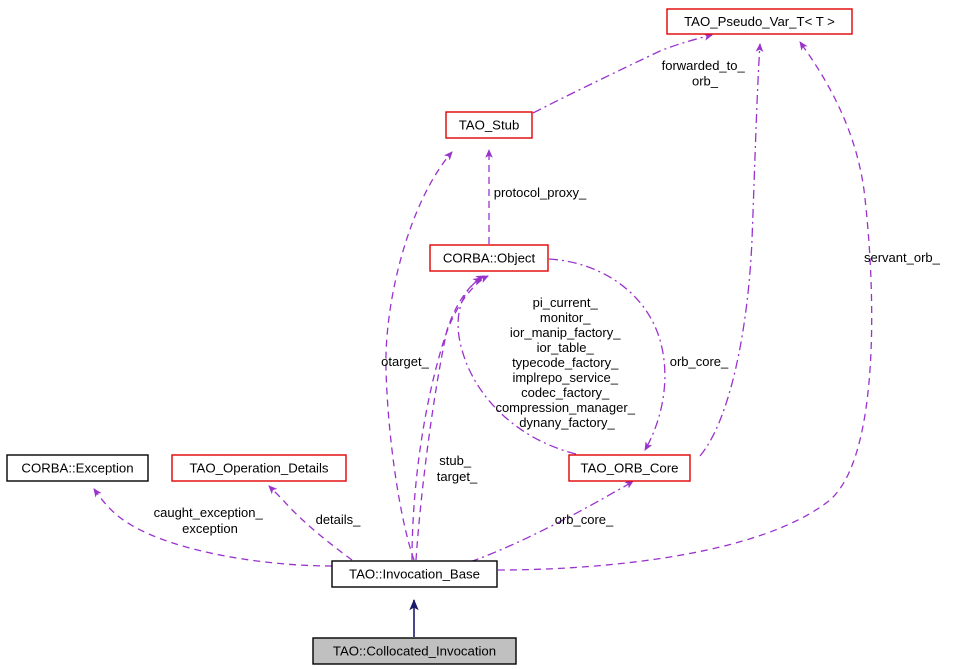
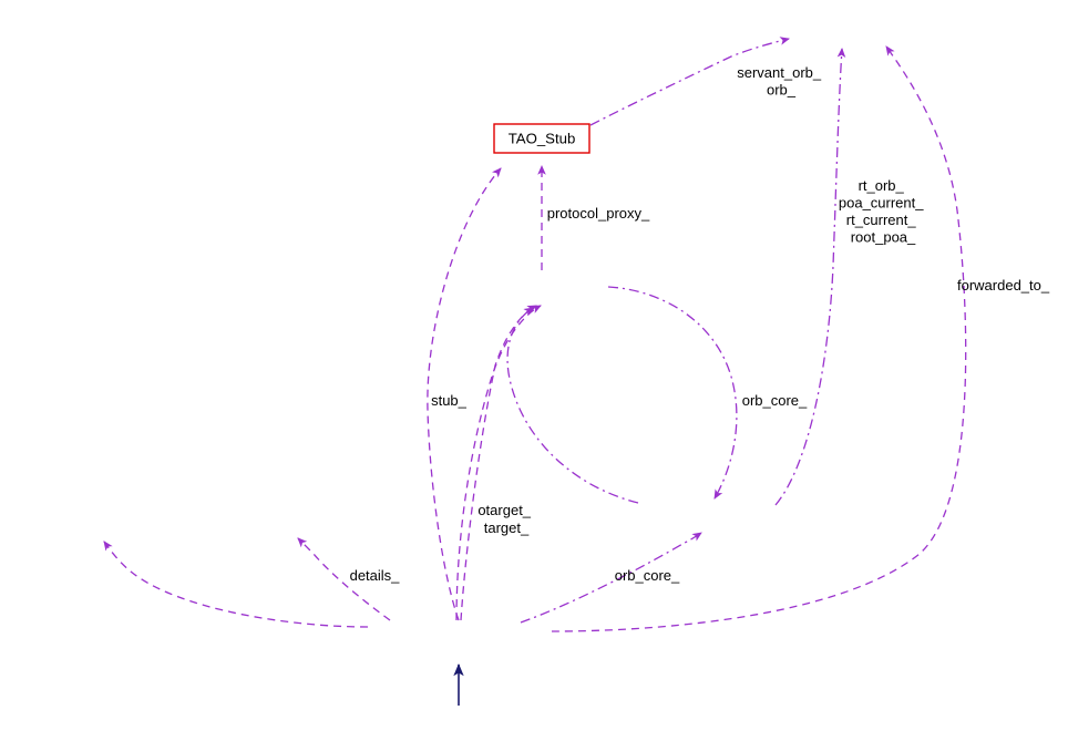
- TAO_Pseudo_Var_T< T >
  TAO_Stub
- CORBA::Object
- CORBA::Exception
- TAO_Operation_Details
- TAO_ORB_Core
- TAO::Invocation_Base
- TAO::Collocated_Invocation
- forwarded_to_ orb_
+ servant_orb_ orb_
+ rt_orb_ poa_current_ rt_current_ root_poa_
  protocol_proxy_
- servant_orb_
+ forwarded_to_
- pi_current_ monitor_ ior_manip_factory_ ior_table_ typecode_factory_ implrepo_service_ codec_factory_ compression_manager_ dynany_factory_
- otarget_
+ stub_
  orb_core_
- caught_exception_ exception
  details_
- stub_ target_
+ otarget_ target_
  orb_core_
